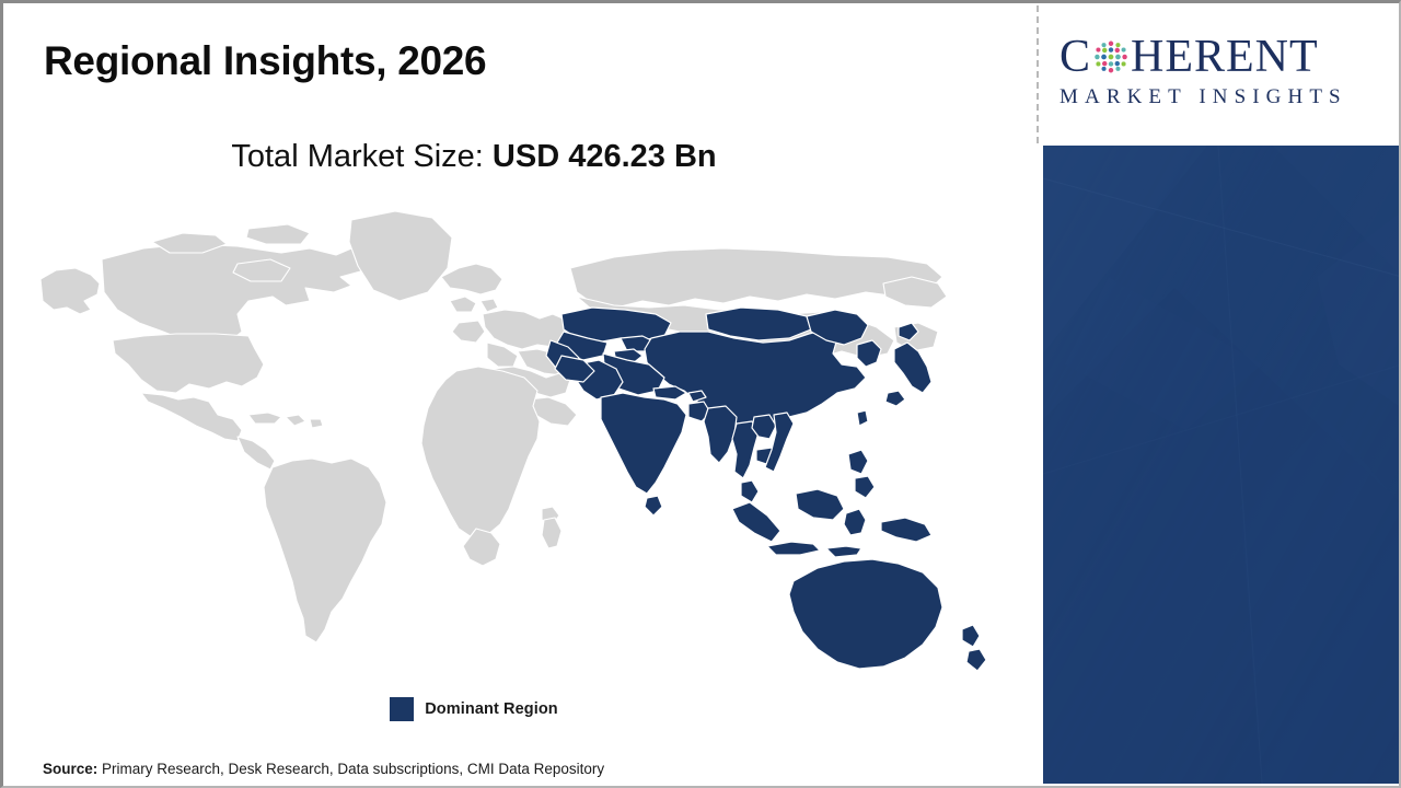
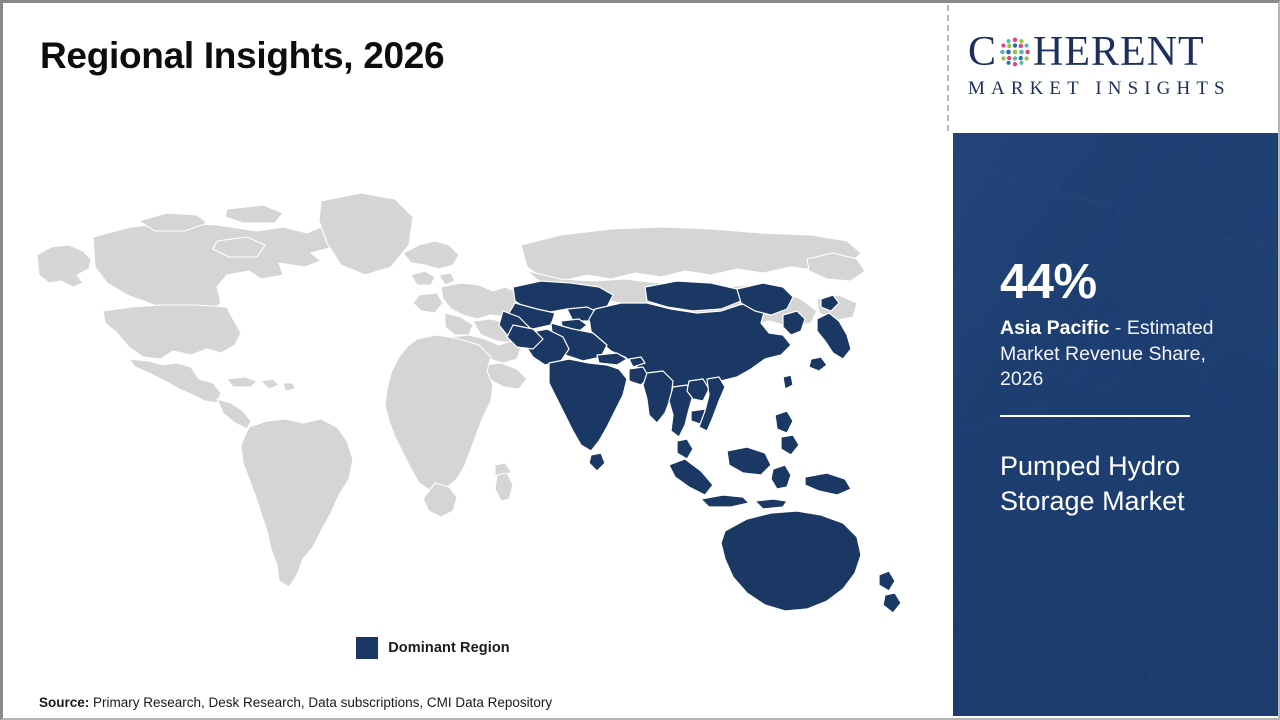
  Regional Insights, 2026
- Total Market Size: USD 426.23 Bn
  Dominant Region
  Source: Primary Research, Desk Research, Data subscriptions, CMI Data Repository
  C
  HERENT
  MARKET INSIGHTS
+ 44%
+ Asia Pacific - Estimated Market Revenue Share, 2026
+ Pumped Hydro Storage Market
